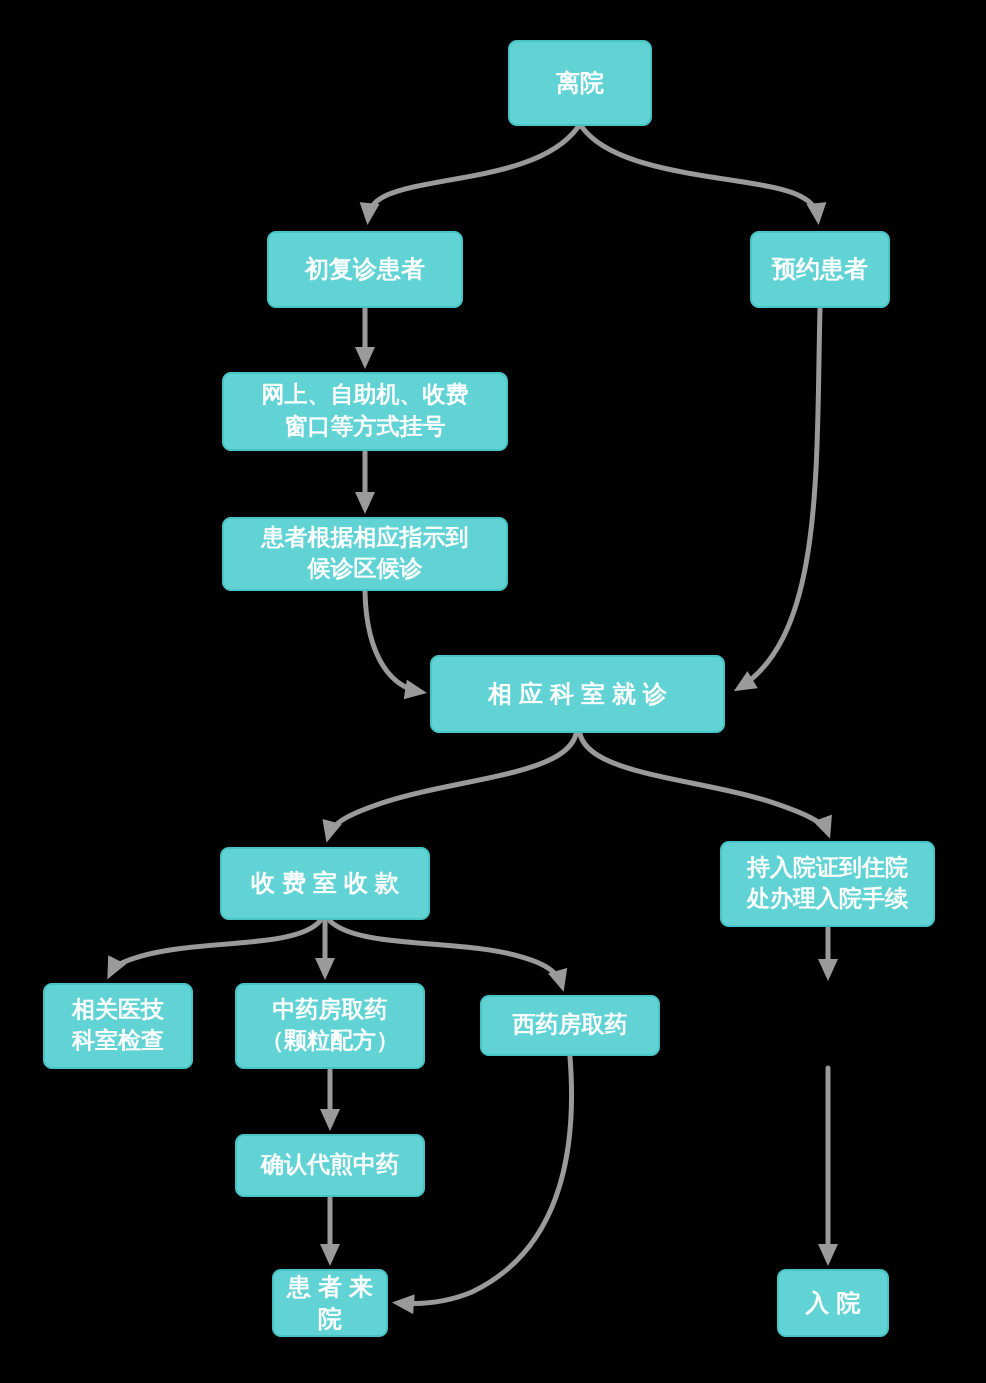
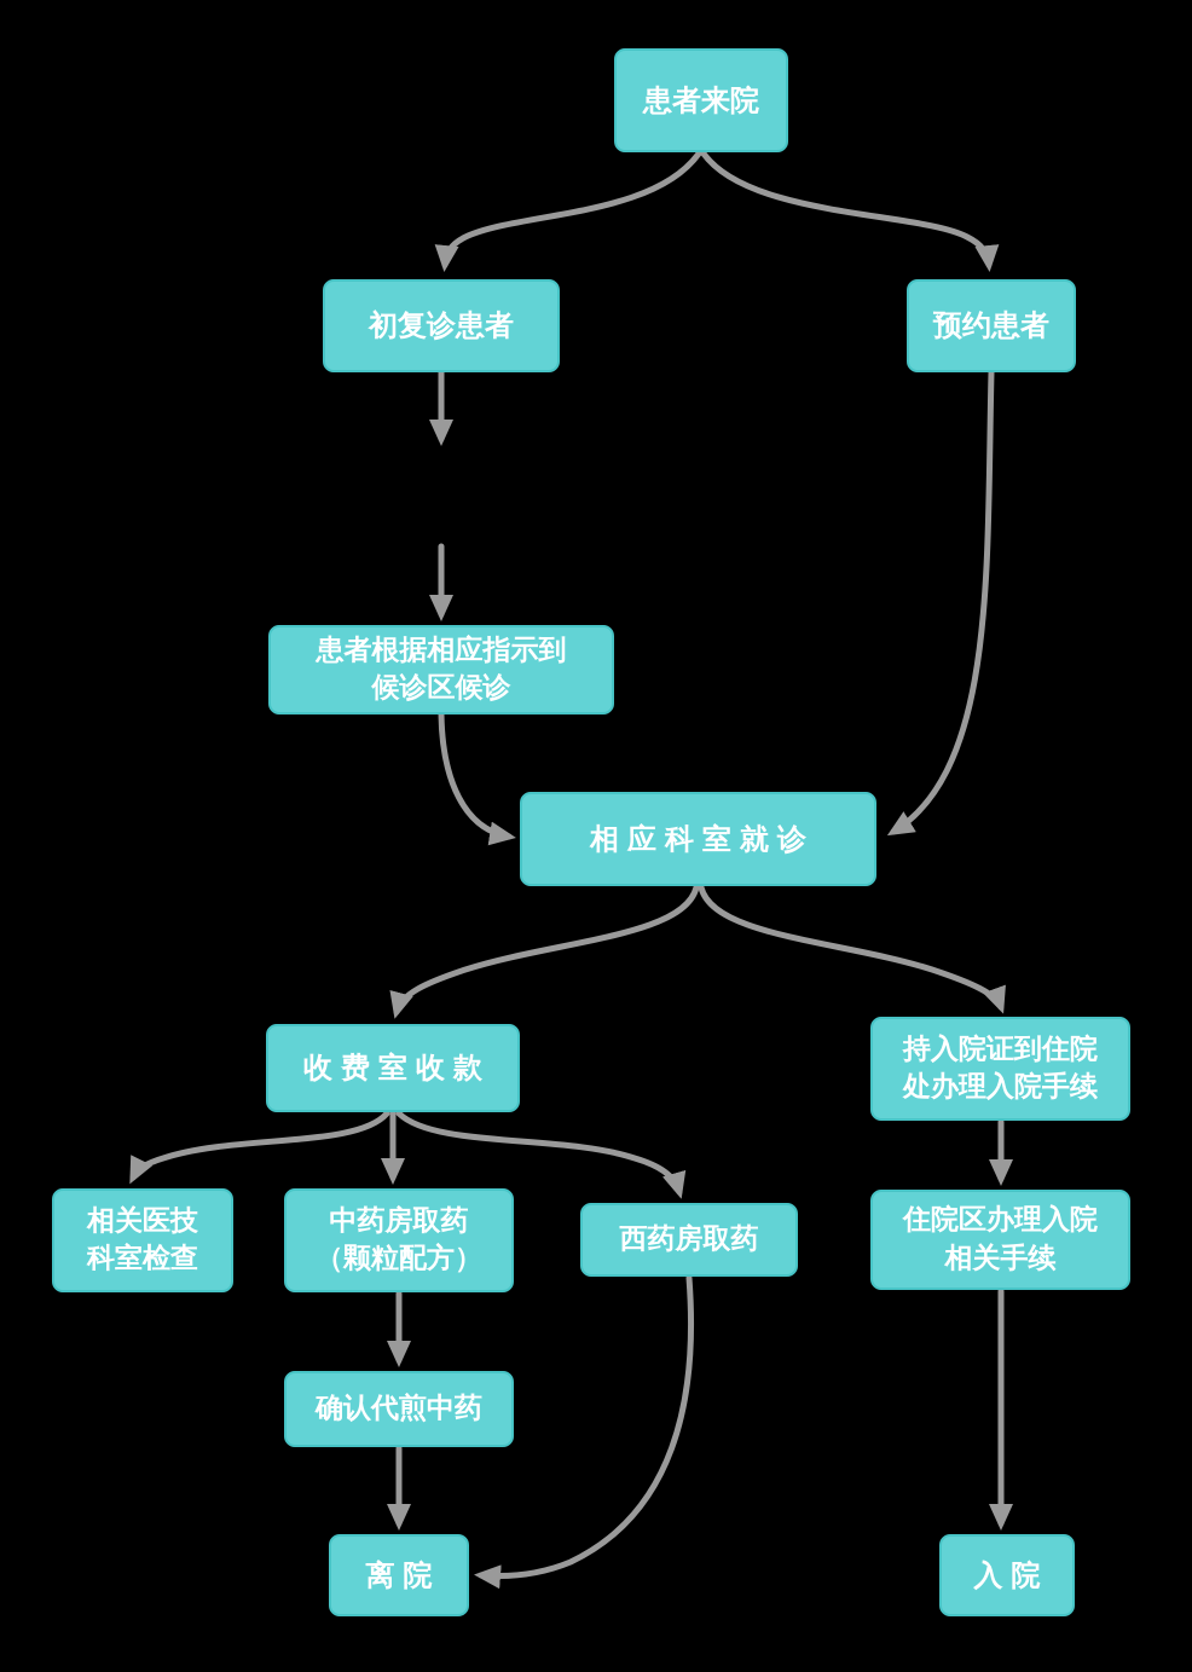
- 离院
+ 患者来院
  初复诊患者
  预约患者
- 网上、自助机、收费
- 窗口等方式挂号
  患者根据相应指示到
  候诊区候诊
  相应科室就诊
  收费室收款
  持入院证到住院
  处办理入院手续
  相关医技
  科室检查
  中药房取药
  （颗粒配方）
  西药房取药
  确认代煎中药
- 患者来院
+ 离院
+ 住院区办理入院
+ 相关手续
  入院
